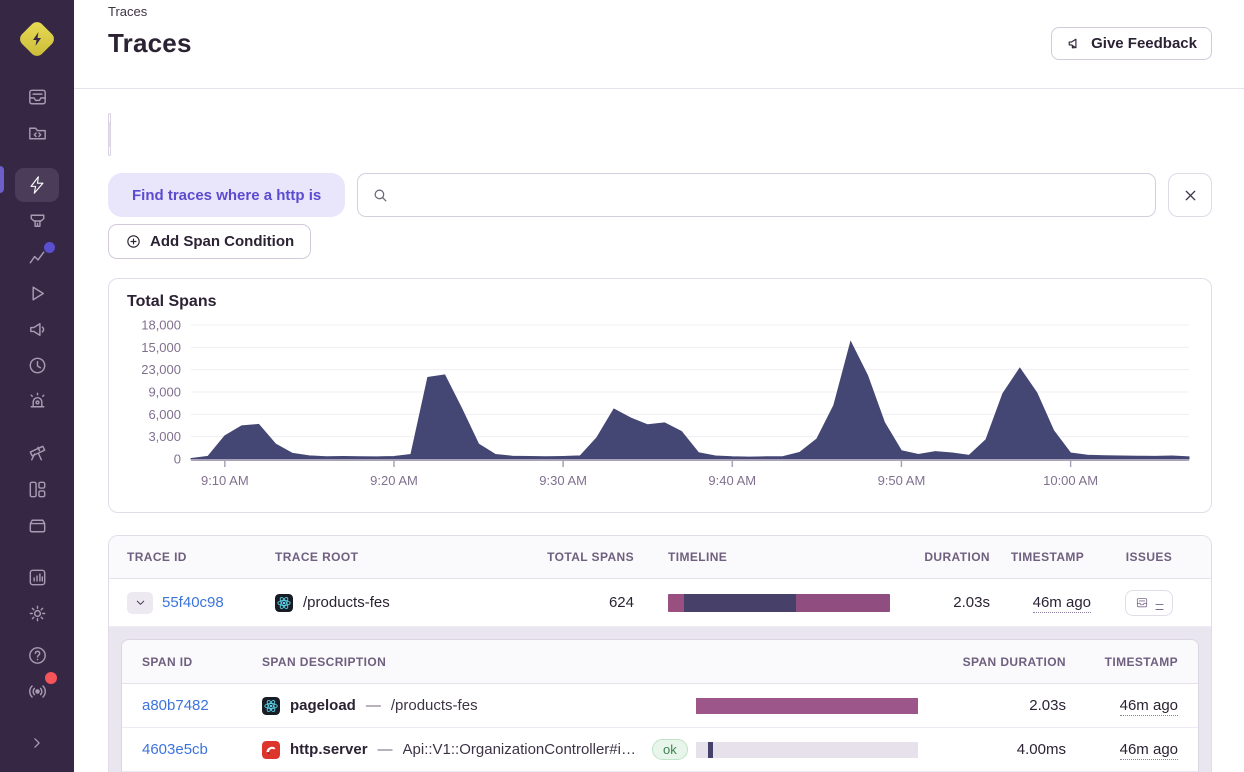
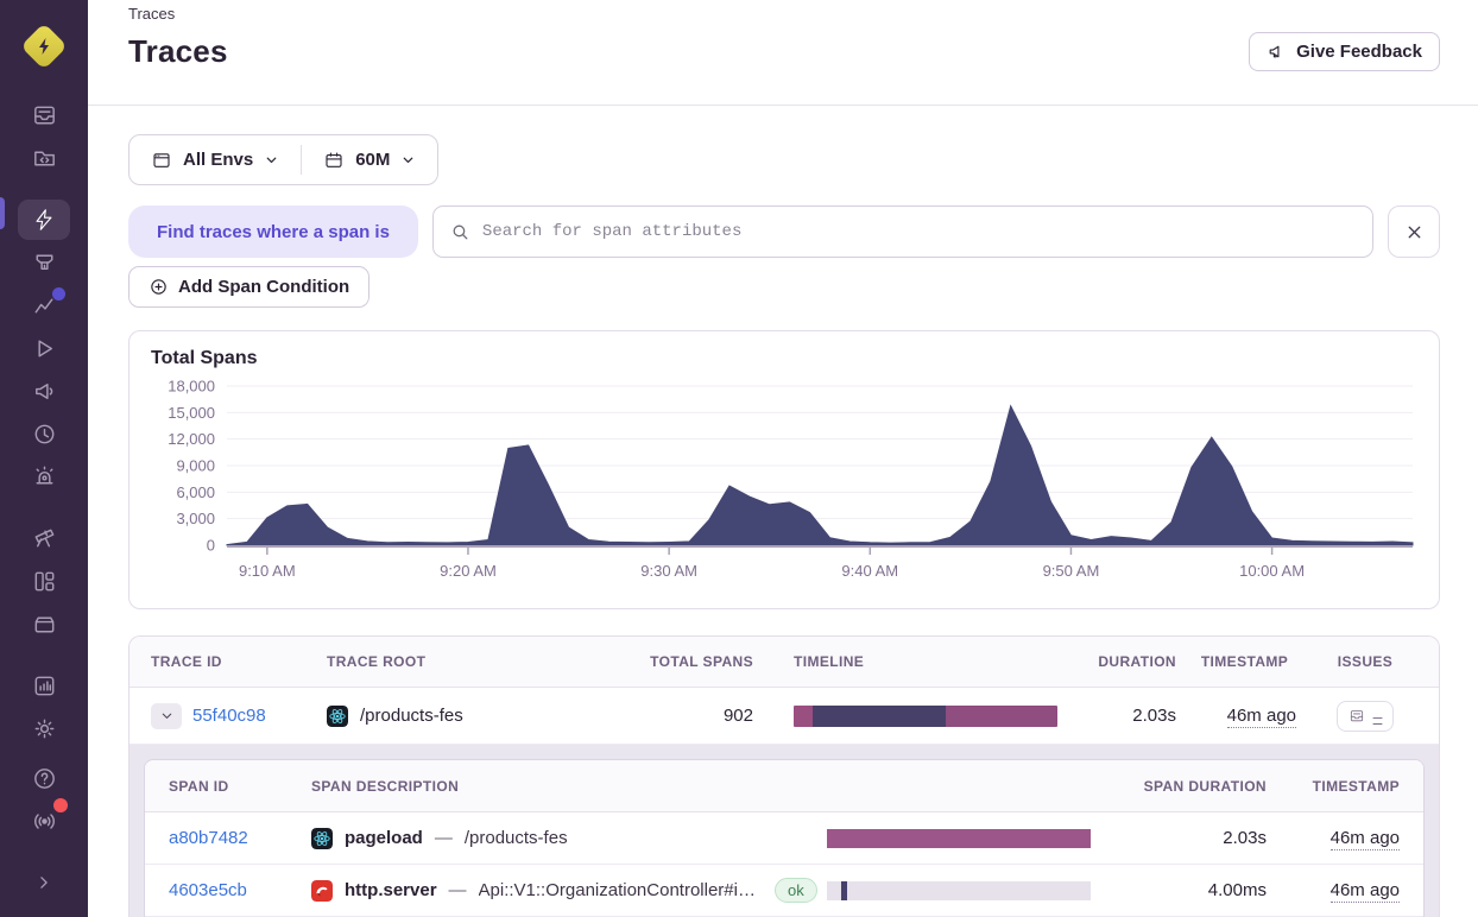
  Traces
  Traces
  Give Feedback
+ All Envs
+ 60M
- Find traces where a http is
+ Find traces where a span is
+ Search for span attributes
  Add Span Condition
  Total Spans
  0
  3,000
  6,000
  9,000
- 23,000
+ 12,000
  15,000
  18,000
  9:10 AM
  9:20 AM
  9:30 AM
  9:40 AM
  9:50 AM
  10:00 AM
  TRACE ID
  TRACE ROOT
  TOTAL SPANS
  TIMELINE
  DURATION
  TIMESTAMP
  ISSUES
  55f40c98
  /products-fes
- 624
+ 902
  2.03s
  46m ago
  –
  SPAN ID
  SPAN DESCRIPTION
  SPAN DURATION
  TIMESTAMP
  a80b7482
  pageload
  —
  /products-fes
  2.03s
  46m ago
  4603e5cb
  http.server
  —
  Api::V1::OrganizationController#i…
  ok
  4.00ms
  46m ago
